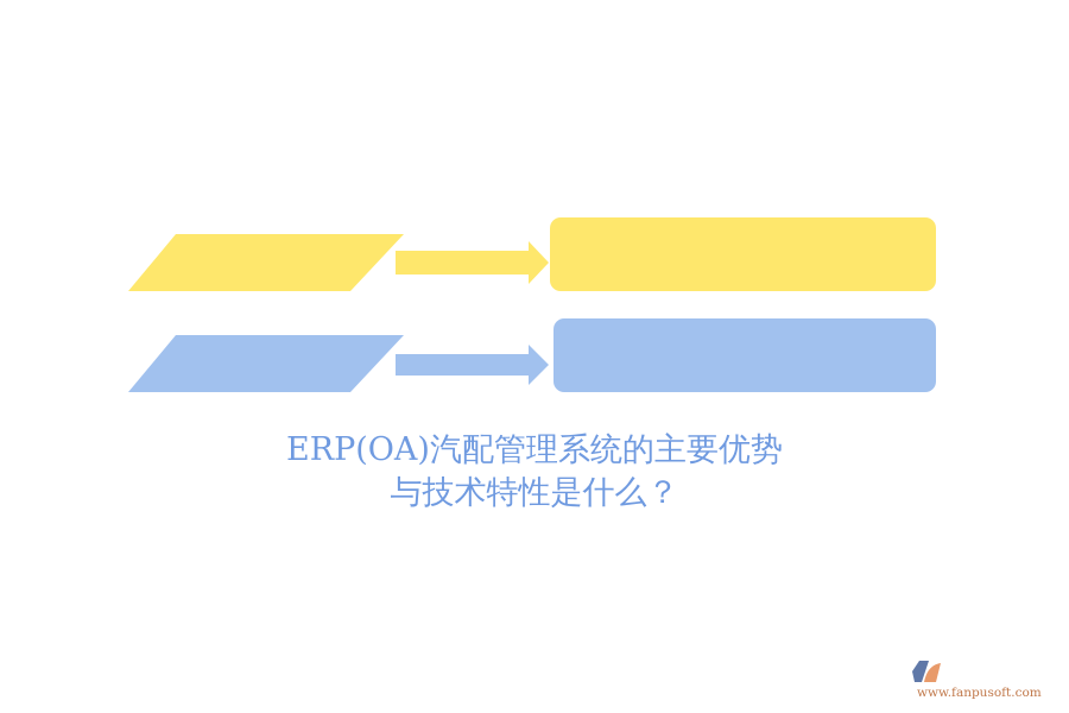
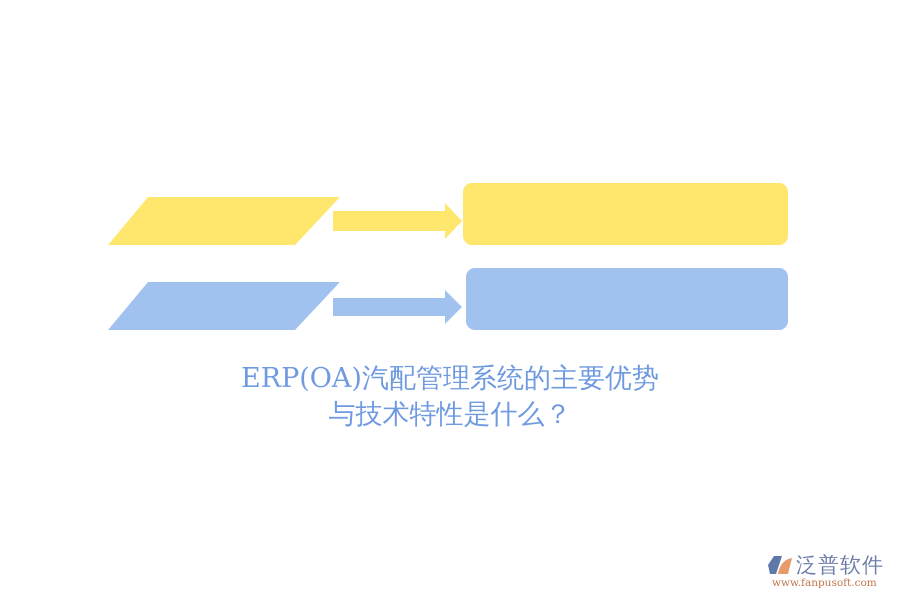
  ERP(OA)汽配管理系统的主要优势
  与技术特性是什么？
+ 泛普软件
  www.fanpusoft.com
